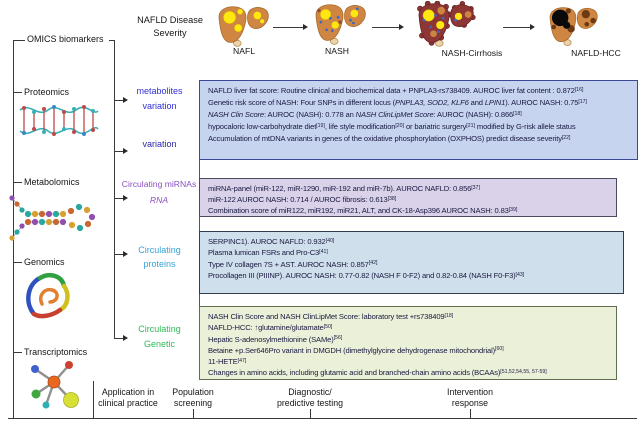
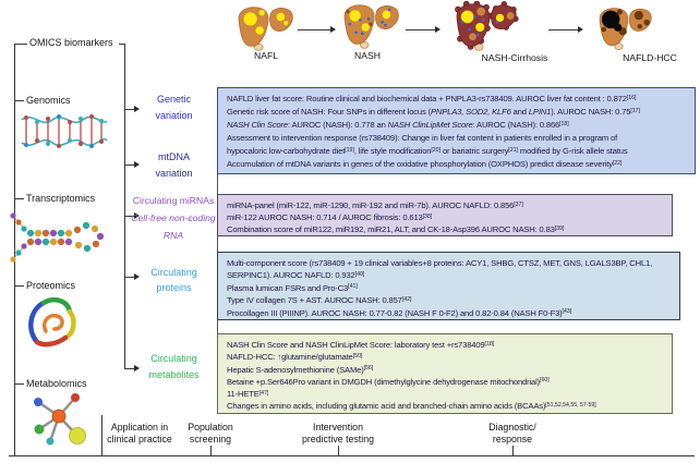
- NAFLD Disease
- Severity
  NAFL
  NASH
  NASH-Cirrhosis
  NAFLD-HCC
  OMICS biomarkers
- Proteomics
+ Genomics
- Metabolomics
+ Transcriptomics
- Genomics
+ Proteomics
- Transcriptomics
+ Metabolomics
- metabolites
+ Genetic
  variation
+ mtDNA
  variation
  Circulating miRNAs
+ Cell-free non-coding
  RNA
  Circulating
  proteins
  Circulating
- Genetic
+ metabolites
  NAFLD liver fat score: Routine clinical and biochemical data + PNPLA3-rs738409. AUROC liver fat content : 0.872
  Genetic risk score of NASH: Four SNPs in different locus (PNPLA3, SOD2, KLF6 and LPIN1). AUROC NASH: 0.75
  NASH Clin Score: AUROC (NASH): 0.778 an NASH ClinLipMet Score: AUROC (NASH): 0.866
+ Assessment to intervention response (rs738409): Change in liver fat content in patients enrolled in a program of
  hypocaloric low-carbohydrate diet , life style modification or bariatric surgery modified by G-risk allele status
  Accumulation of mtDNA variants in genes of the oxidative phosphorylation (OXPHOS) predict disease severity
  miRNA-panel (miR-122, miR-1290, miR-192 and miR-7b). AUROC NAFLD: 0.856
  miR-122 AUROC NASH: 0.714 / AUROC fibrosis: 0.613
  Combination score of miR122, miR192, miR21, ALT, and CK-18-Asp396 AUROC NASH: 0.83
+ Multi-component score (rs738409 + 19 clinical variables+8 proteins: ACY1, SHBG, CTSZ, MET, GNS, LGALS3BP, CHL1,
  SERPINC1). AUROC NAFLD: 0.932
  Plasma lumican FSRs and Pro-C3
  Type IV collagen 7S + AST. AUROC NASH: 0.857
  Procollagen III (PIIINP). AUROC NASH: 0.77-0.82 (NASH F 0-F2) and 0.82-0.84 (NASH F0-F3)
  NASH Clin Score and NASH ClinLipMet Score: laboratory test +rs738409
  NAFLD-HCC: ↑glutamine/glutamate
  Hepatic S-adenosylmethionine (SAMe)
  Betaine +p.Ser646Pro variant in DMGDH (dimethylglycine dehydrogenase mitochondrial)
  Changes in amino acids, including glutamic acid and branched-chain amino acids (BCAAs)
  Application in
  clinical practice
  Population
  screening
- Diagnostic/
+ Intervention
  predictive testing
- Intervention
+ Diagnostic/
  response
